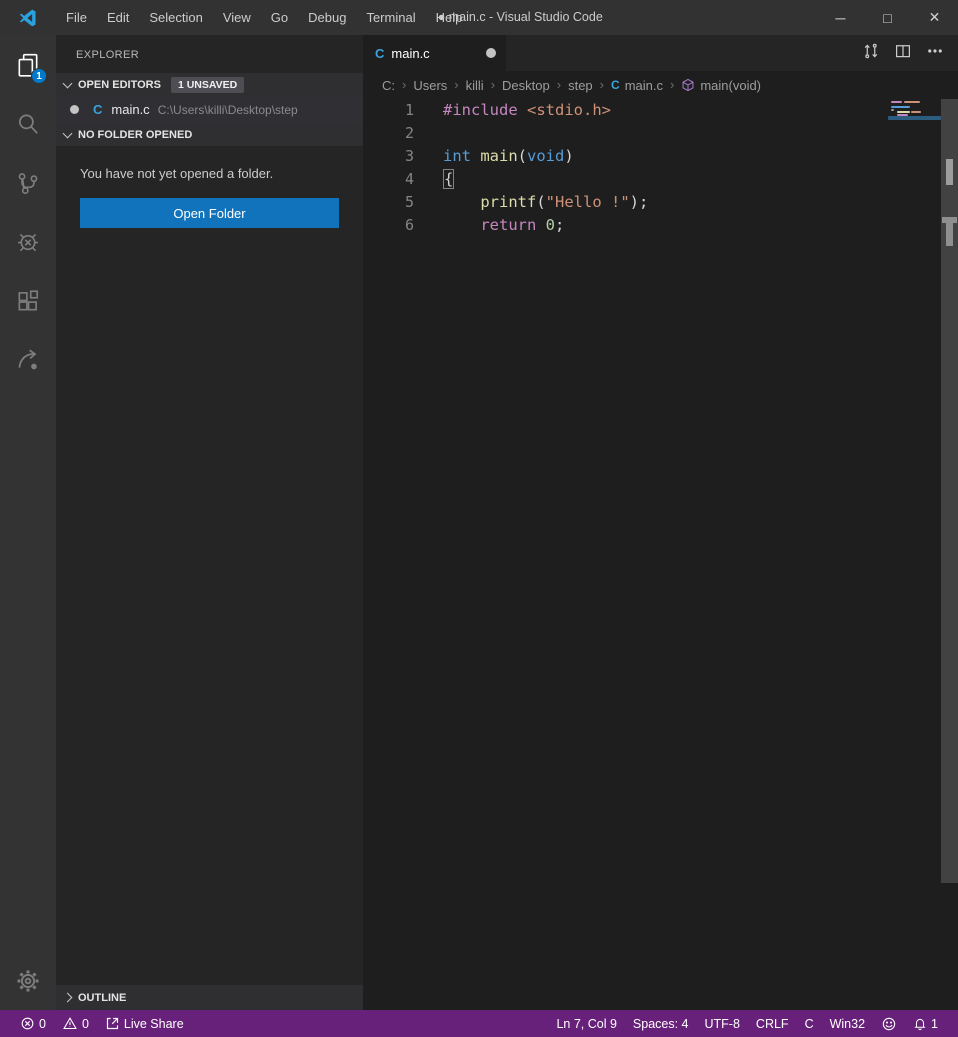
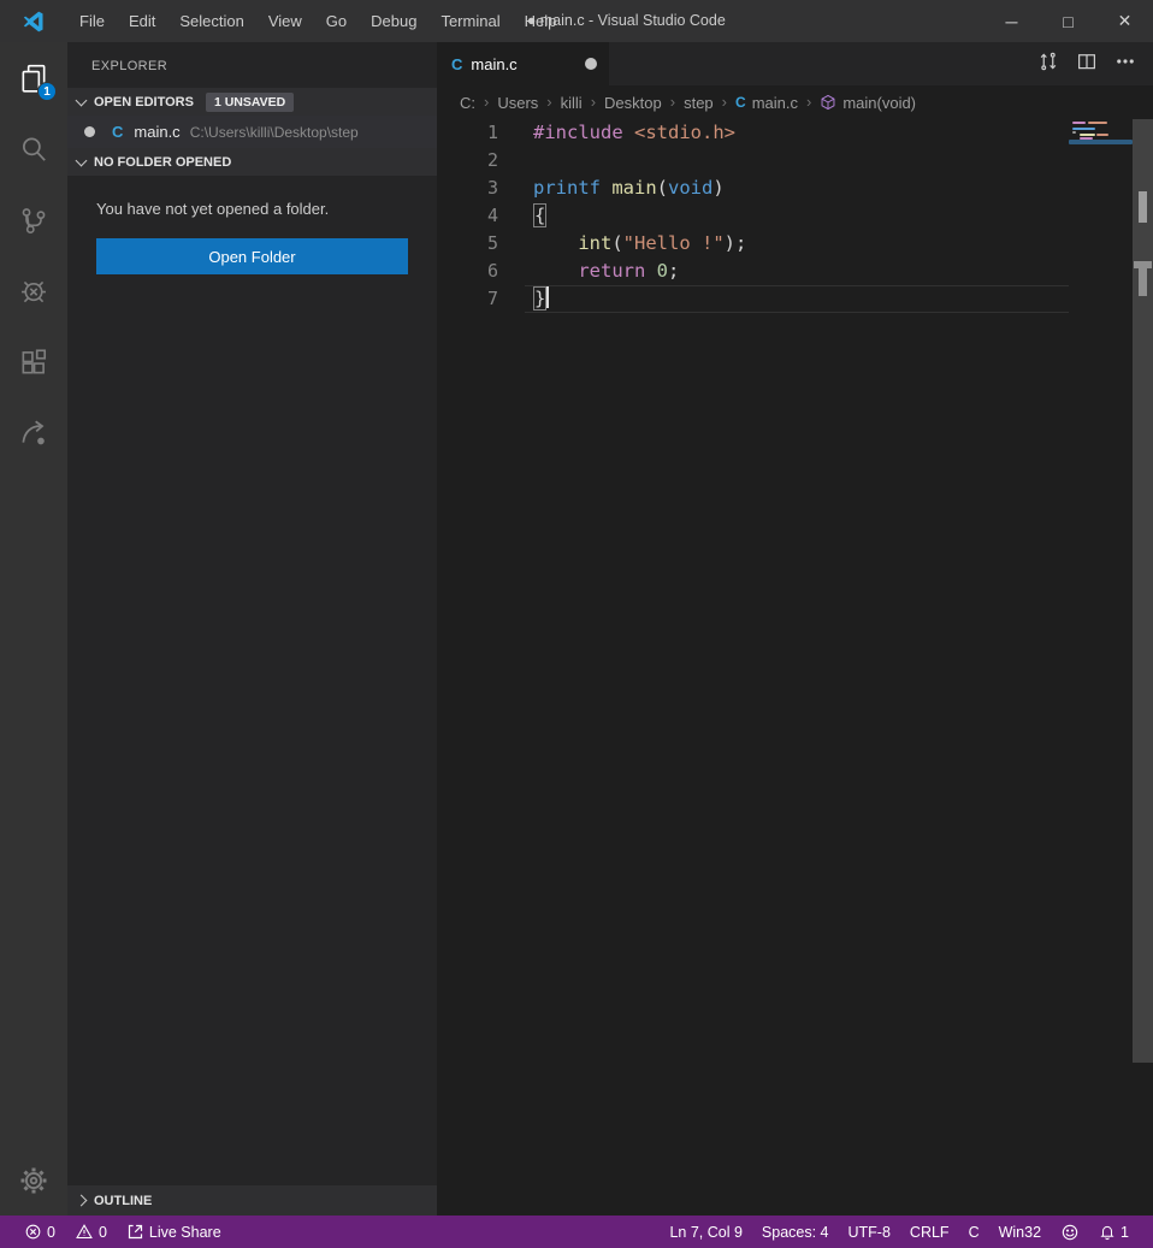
  File
  Edit
  Selection
  View
  Go
  Debug
  Terminal
  Help
  ● main.c - Visual Studio Code
  ─
  □
  ✕
  1
  EXPLORER
  OPEN EDITORS
  1 UNSAVED
  C
  main.c
  C:\Users\killi\Desktop\step
  NO FOLDER OPENED
  You have not yet opened a folder.
  Open Folder
  OUTLINE
  C
  main.c
  C:
  ›
  Users
  ›
  killi
  ›
  Desktop
  ›
  step
  ›
  C
  main.c
  ›
  main(void)
  1
  #include <stdio.h>
  2
  3
- int main(void)
+ printf main(void)
  4
  {
  5
- printf("Hello !");
+ int("Hello !");
  6
  return 0;
+ 7
+ }
  0
  0
  Live Share
  Ln 7, Col 9
  Spaces: 4
  UTF-8
  CRLF
  C
  Win32
  1
